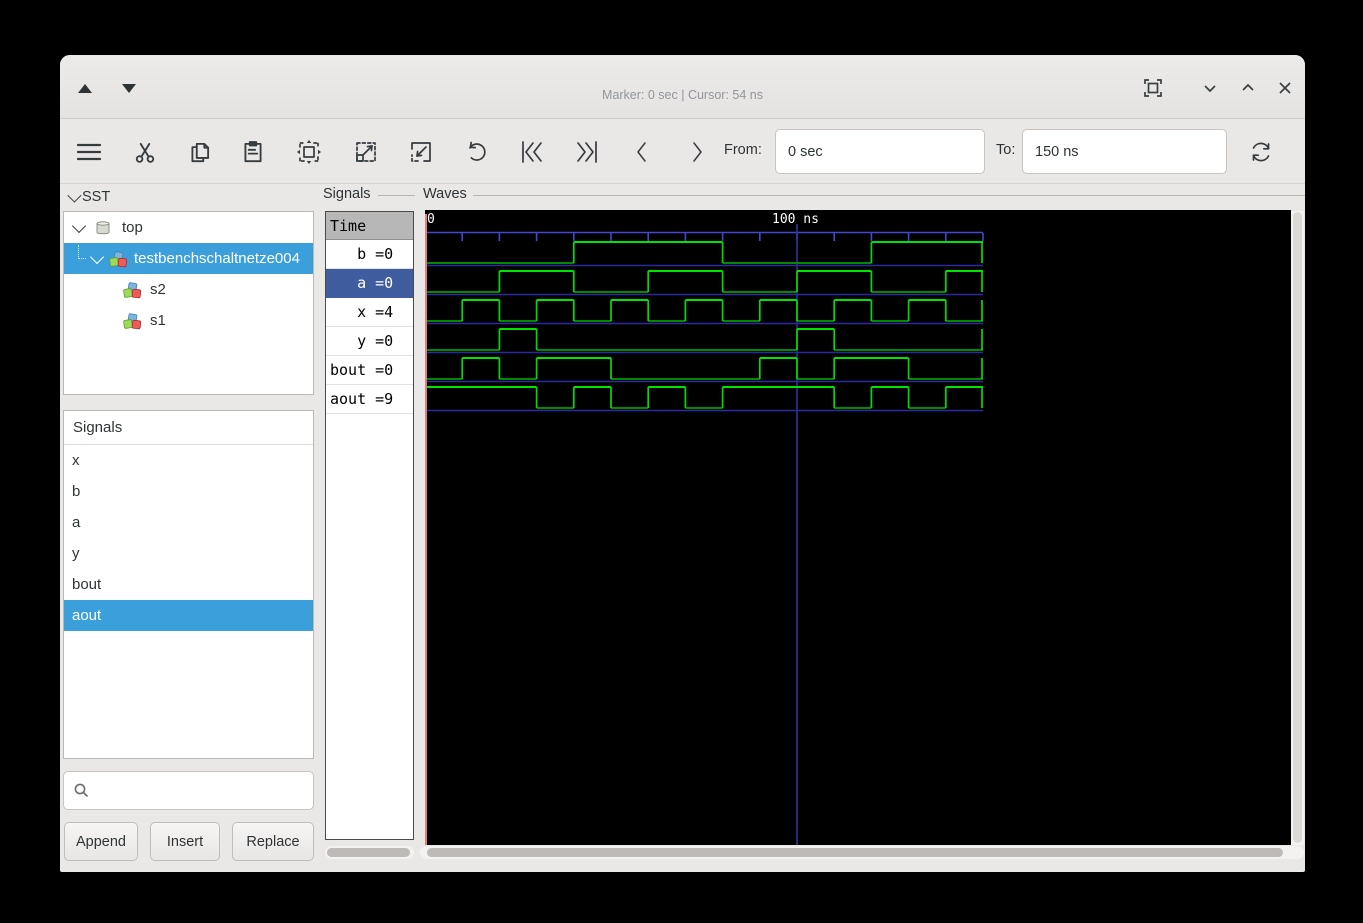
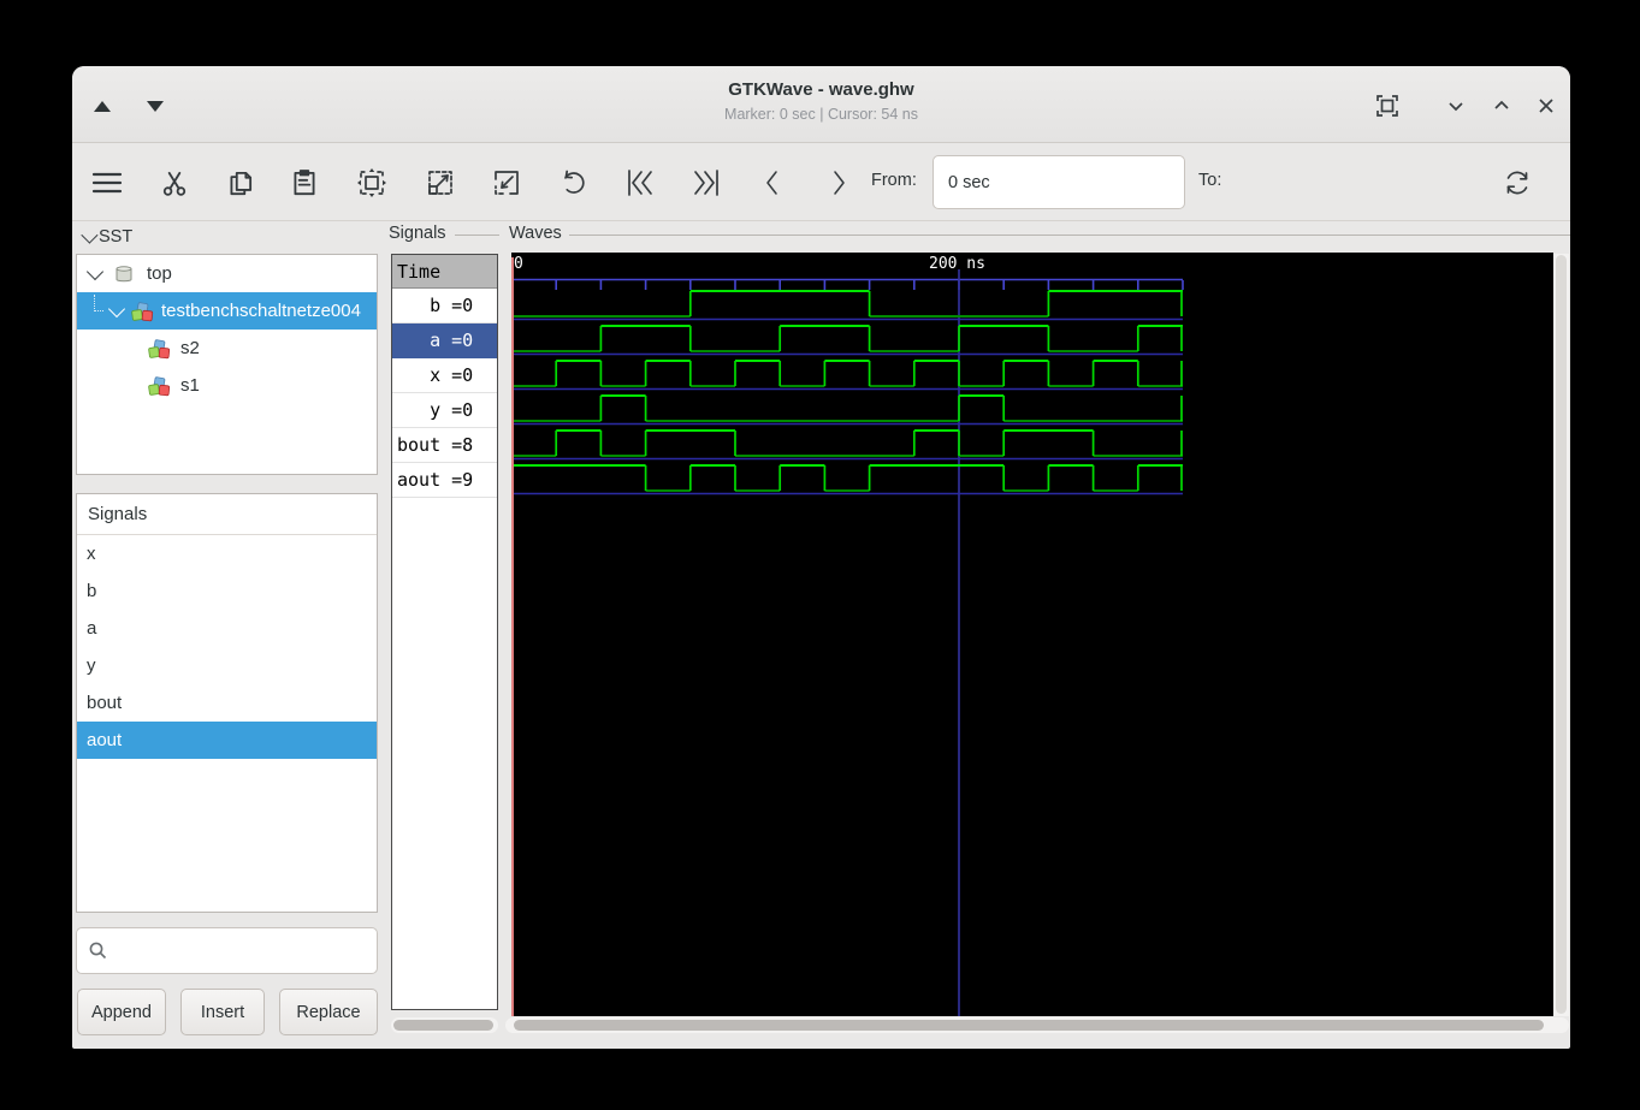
+ GTKWave - wave.ghw
  Marker: 0 sec | Cursor: 54 ns
  From:
  0 sec
  To:
- 150 ns
  SST
  top
  testbenchschaltnetze004
  s2
  s1
  Signals
  x
  b
  a
  y
  bout
  aout
  Append
  Insert
  Replace
  Signals
  Time
  b =0
  a =0
- x =4
+ x =0
  y =0
- bout =0
+ bout =8
  aout =9
  Waves
  0
- 100 ns
+ 200 ns
